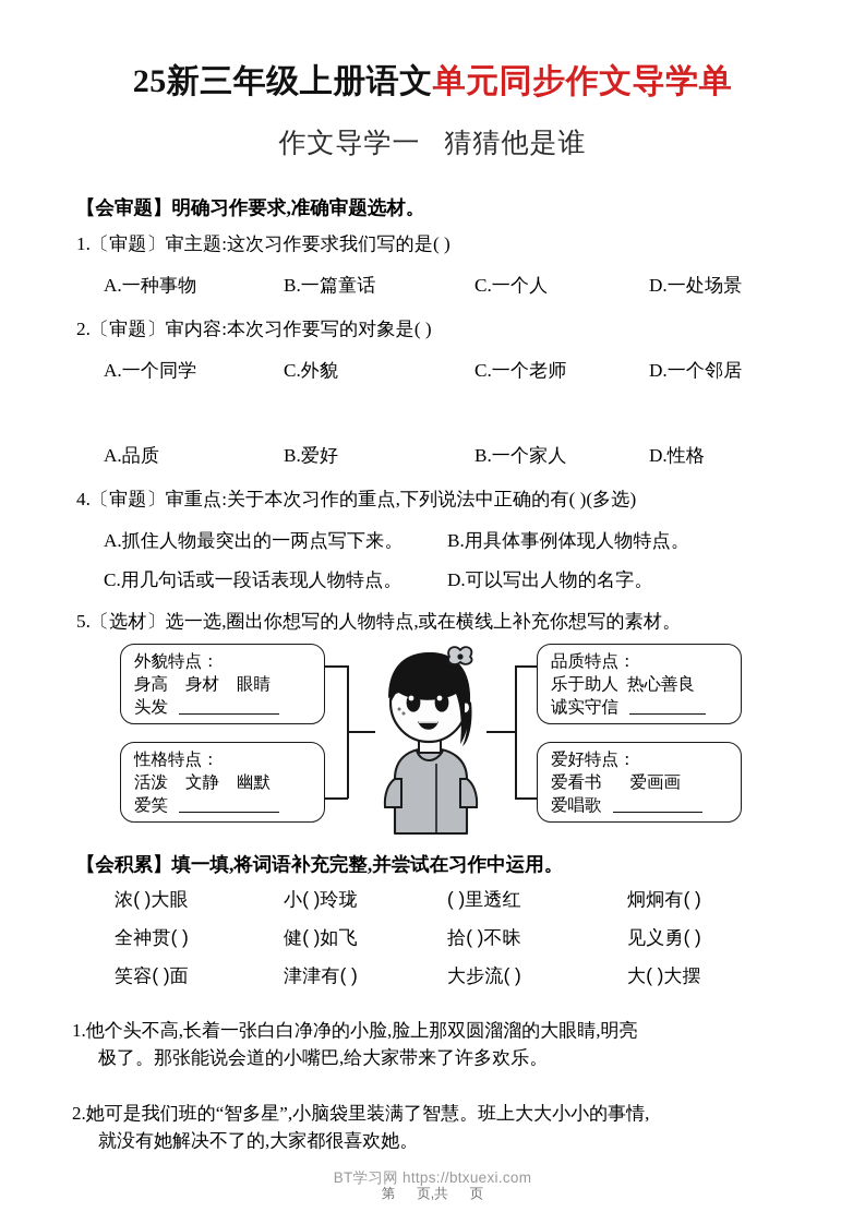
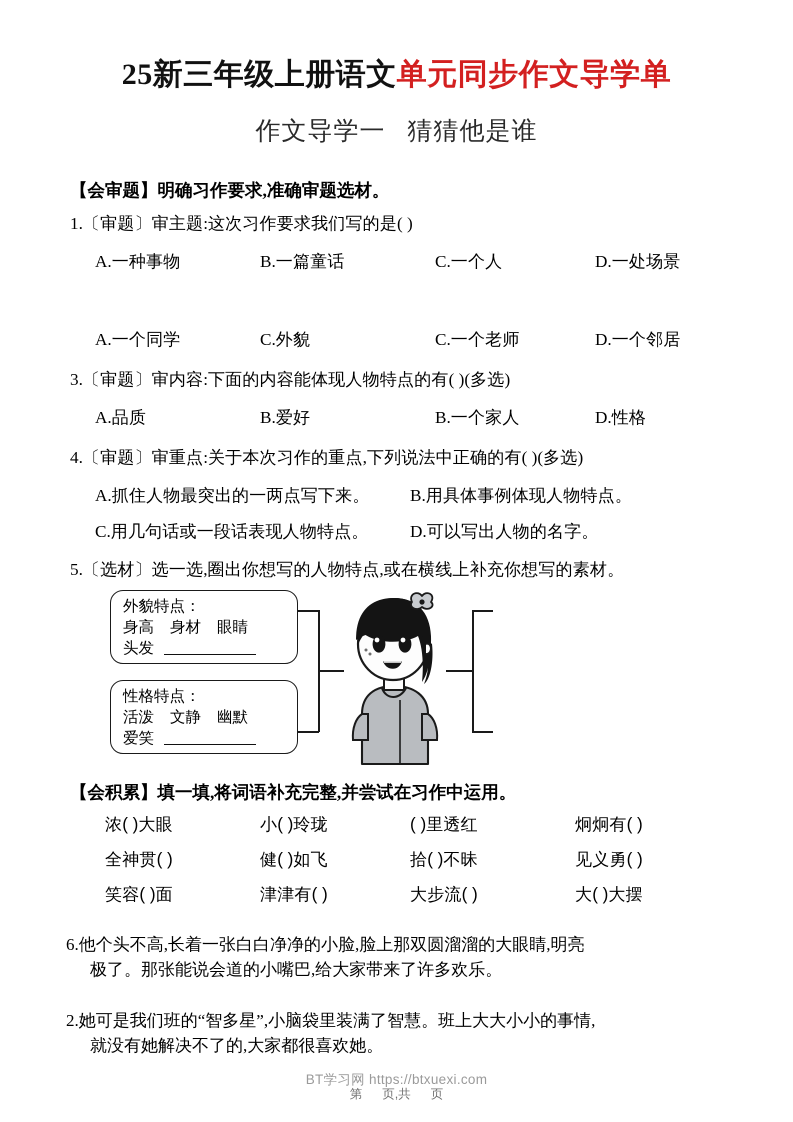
  25新三年级上册语文单元同步作文导学单
  作文导学一 猜猜他是谁
  【会审题】明确习作要求,准确审题选材。
  1.〔审题〕审主题:这次习作要求我们写的是( )
  A.一种事物
  B.一篇童话
  C.一个人
  D.一处场景
- 2.〔审题〕审内容:本次习作要写的对象是( )
  A.一个同学
  C.外貌
  C.一个老师
  D.一个邻居
+ 3.〔审题〕审内容:下面的内容能体现人物特点的有( )(多选)
  A.品质
  B.爱好
  B.一个家人
  D.性格
  4.〔审题〕审重点:关于本次习作的重点,下列说法中正确的有( )(多选)
  A.抓住人物最突出的一两点写下来。
  B.用具体事例体现人物特点。
  C.用几句话或一段话表现人物特点。
  D.可以写出人物的名字。
  5.〔选材〕选一选,圈出你想写的人物特点,或在横线上补充你想写的素材。
  外貌特点：
  身高 身材 眼睛
  头发
  性格特点：
  活泼 文静 幽默
  爱笑
- 品质特点：
- 乐于助人 热心善良
- 诚实守信
- 爱好特点：
- 爱看书 爱画画
- 爱唱歌
  【会积累】填一填,将词语补充完整,并尝试在习作中运用。
  浓( )大眼
  小( )玲珑
  ( )里透红
  炯炯有( )
  全神贯( )
  健( )如飞
  拾( )不昧
  见义勇( )
  笑容( )面
  津津有( )
  大步流( )
  大( )大摆
- 1.他个头不高,长着一张白白净净的小脸,脸上那双圆溜溜的大眼睛,明亮
+ 6.他个头不高,长着一张白白净净的小脸,脸上那双圆溜溜的大眼睛,明亮
  极了。那张能说会道的小嘴巴,给大家带来了许多欢乐。
  2.她可是我们班的“智多星”,小脑袋里装满了智慧。班上大大小小的事情,
  就没有她解决不了的,大家都很喜欢她。
  BT学习网 https://btxuexi.com
  第 页,共 页
